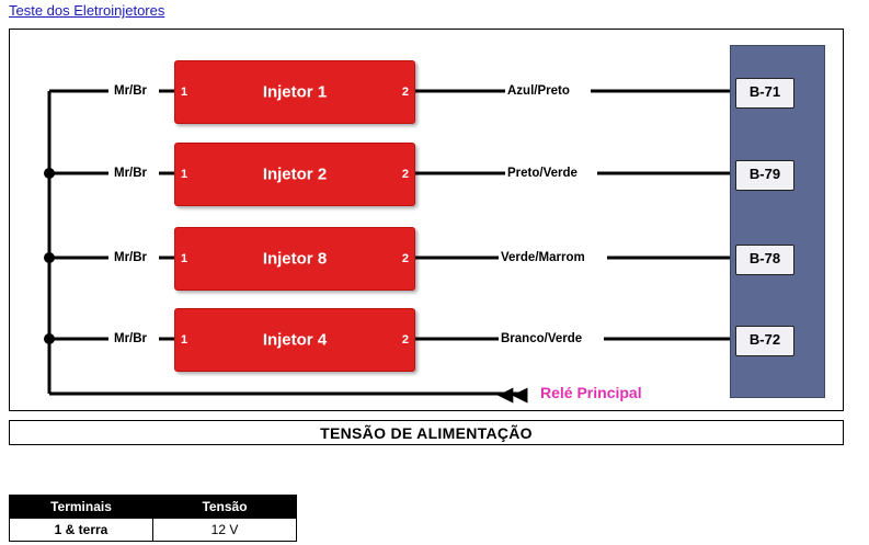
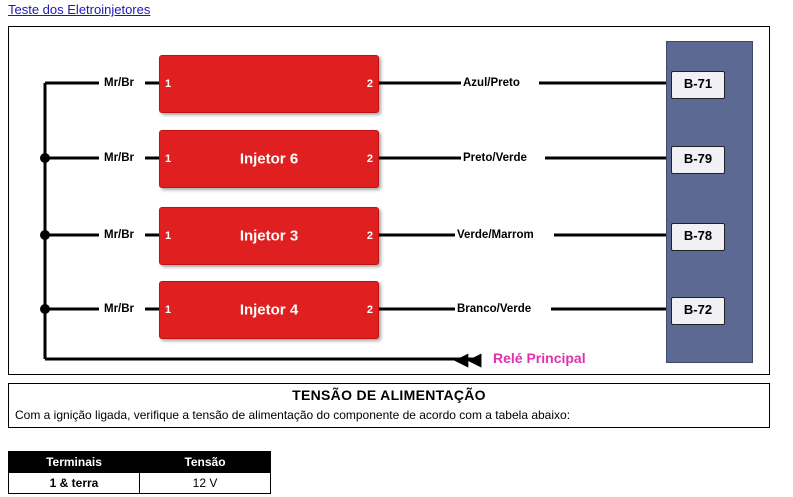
  Teste dos Eletroinjetores
  Mr/Br
  Mr/Br
  Mr/Br
  Mr/Br
  1
- Injetor 1
  2
  1
- Injetor 2
+ Injetor 6
  2
  1
- Injetor 8
+ Injetor 3
  2
  1
  Injetor 4
  2
  Azul/Preto
  Preto/Verde
  Verde/Marrom
  Branco/Verde
  ◀◀
  Relé Principal
  B-71
  B-79
  B-78
  B-72
  TENSÃO DE ALIMENTAÇÃO
+ Com a ignição ligada, verifique a tensão de alimentação do componente de acordo com a tabela abaixo:
  Terminais	Tensão
  1 & terra	12 V
